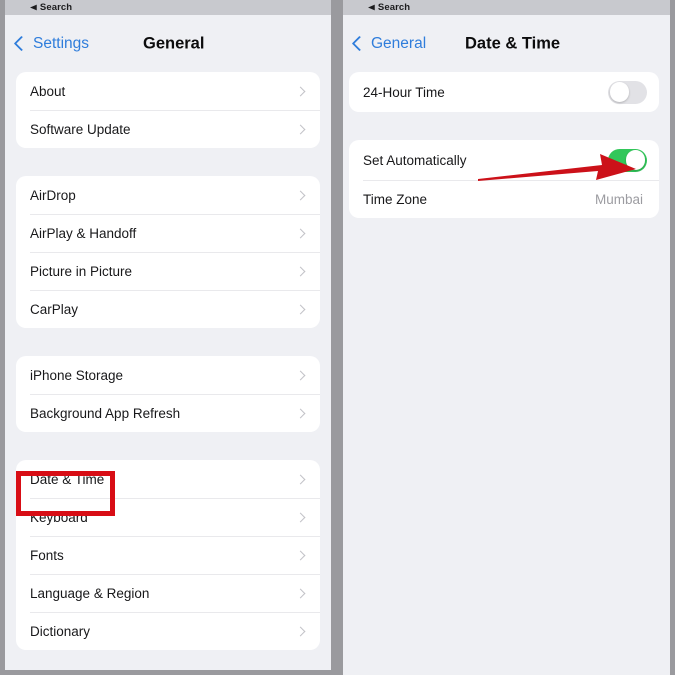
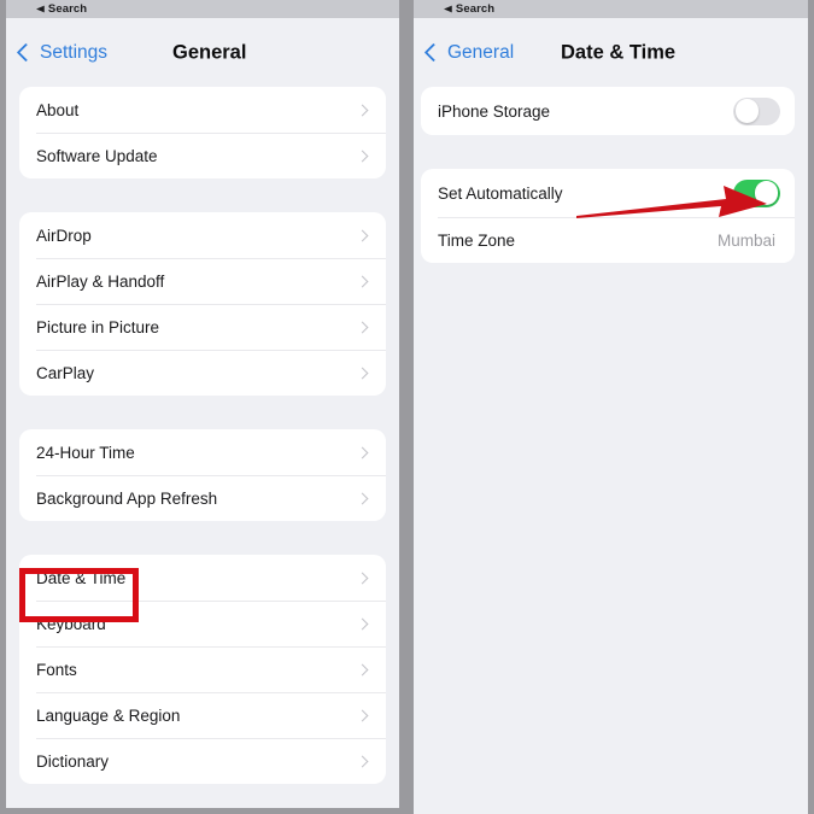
  ◀
  Search
  Settings
  General
  About
  Software Update
  AirDrop
  AirPlay & Handoff
  Picture in Picture
  CarPlay
- iPhone Storage
+ 24-Hour Time
  Background App Refresh
  Date & Time
  Keyboard
  Fonts
  Language & Region
  Dictionary
  ◀
  Search
  General
  Date & Time
- 24-Hour Time
+ iPhone Storage
  Set Automatically
  Time Zone
  Mumbai
